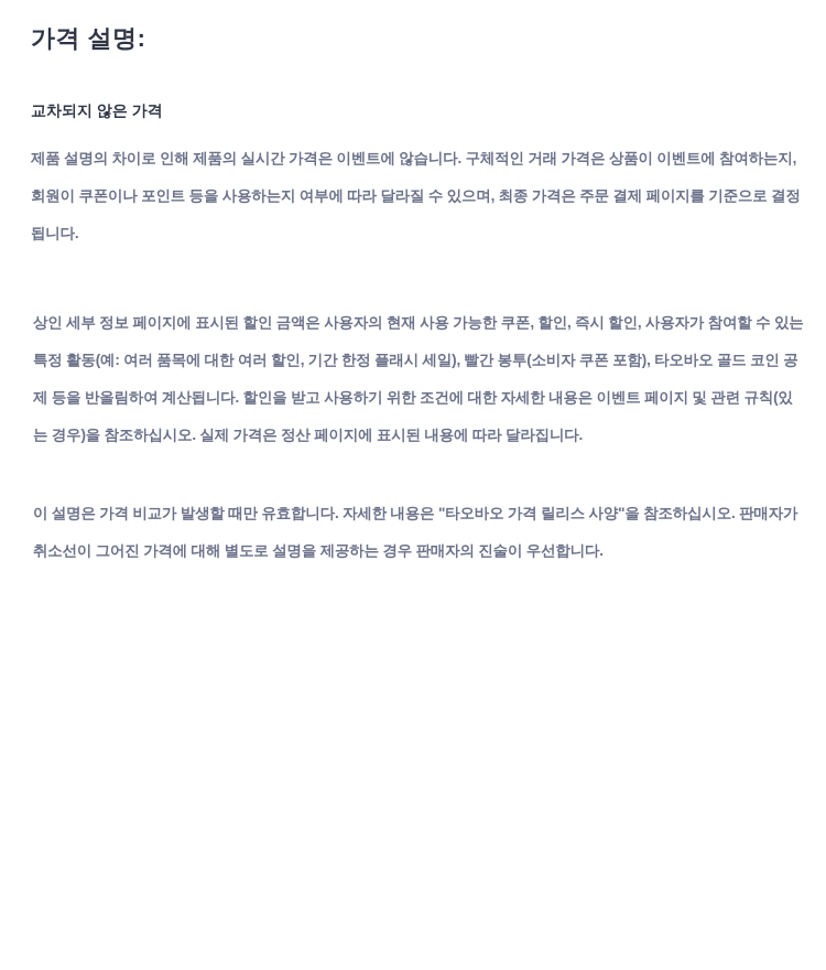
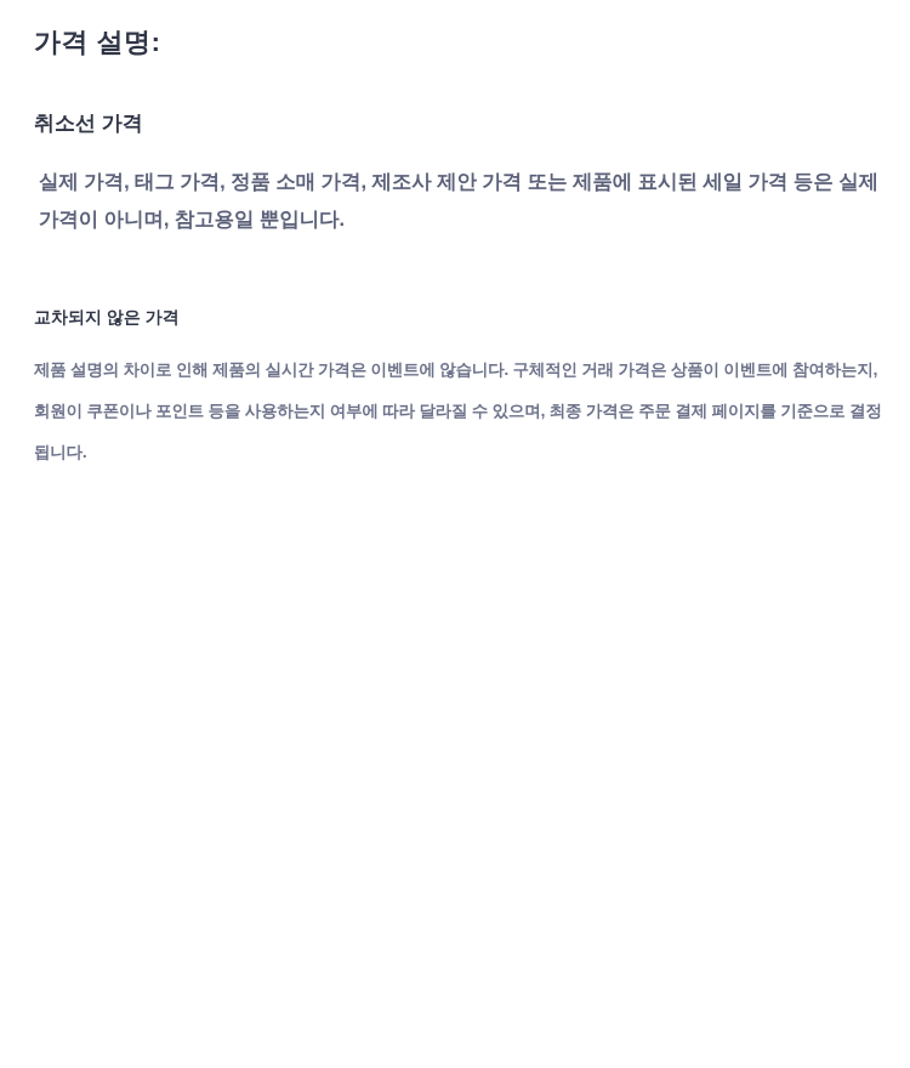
  가격 설명:
+ 취소선 가격
+ 실제 가격, 태그 가격, 정품 소매 가격, 제조사 제안 가격 또는 제품에 표시된 세일 가격 등은 실제 가격이 아니며, 참고용일 뿐입니다.
  교차되지 않은 가격
  제품 설명의 차이로 인해 제품의 실시간 가격은 이벤트에 않습니다. 구체적인 거래 가격은 상품이 이벤트에 참여하는지, 회원이 쿠폰이나 포인트 등을 사용하는지 여부에 따라 달라질 수 있으며, 최종 가격은 주문 결제 페이지를 기준으로 결정됩니다.
- 상인 세부 정보 페이지에 표시된 할인 금액은 사용자의 현재 사용 가능한 쿠폰, 할인, 즉시 할인, 사용자가 참여할 수 있는 특정 활동(예: 여러 품목에 대한 여러 할인, 기간 한정 플래시 세일), 빨간 봉투(소비자 쿠폰 포함), 타오바오 골드 코인 공제 등을 반올림하여 계산됩니다. 할인을 받고 사용하기 위한 조건에 대한 자세한 내용은 이벤트 페이지 및 관련 규칙(있는 경우)을 참조하십시오. 실제 가격은 정산 페이지에 표시된 내용에 따라 달라집니다.
- 이 설명은 가격 비교가 발생할 때만 유효합니다. 자세한 내용은 "타오바오 가격 릴리스 사양"을 참조하십시오. 판매자가 취소선이 그어진 가격에 대해 별도로 설명을 제공하는 경우 판매자의 진술이 우선합니다.
